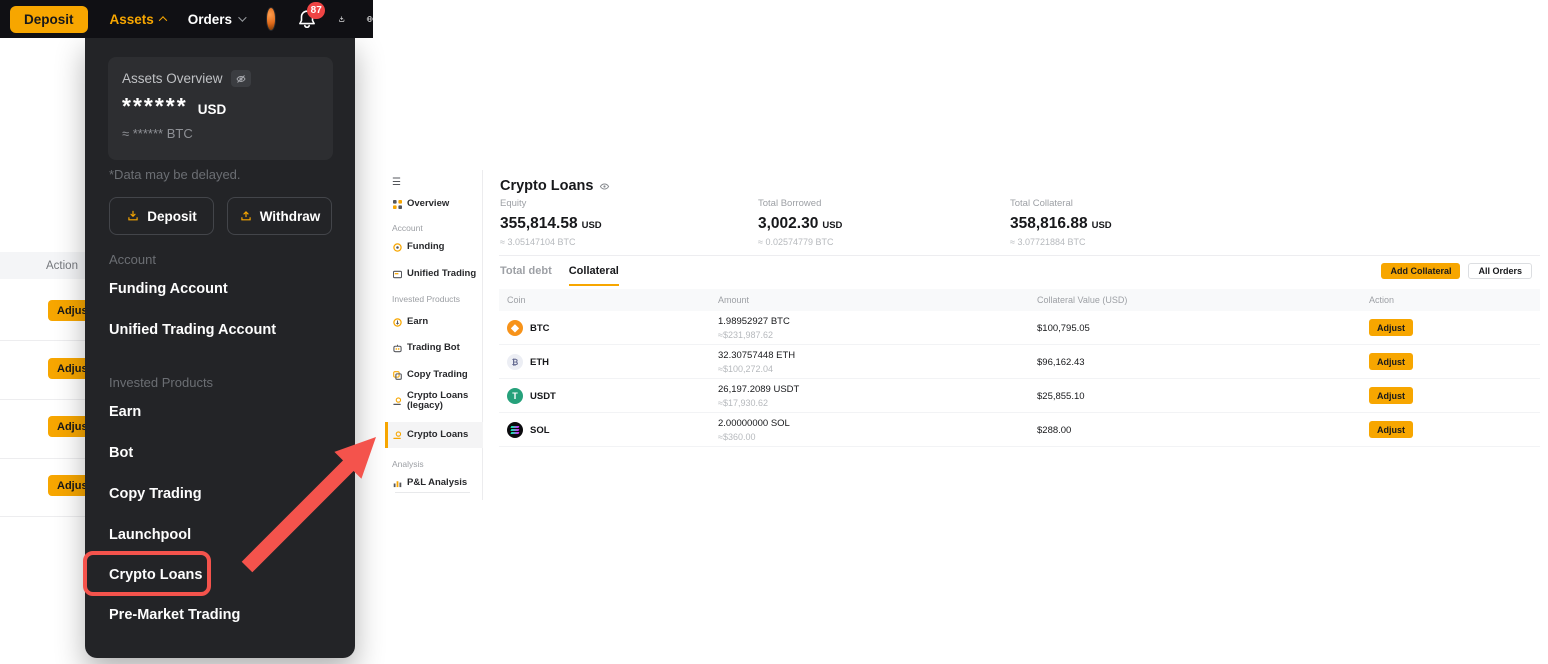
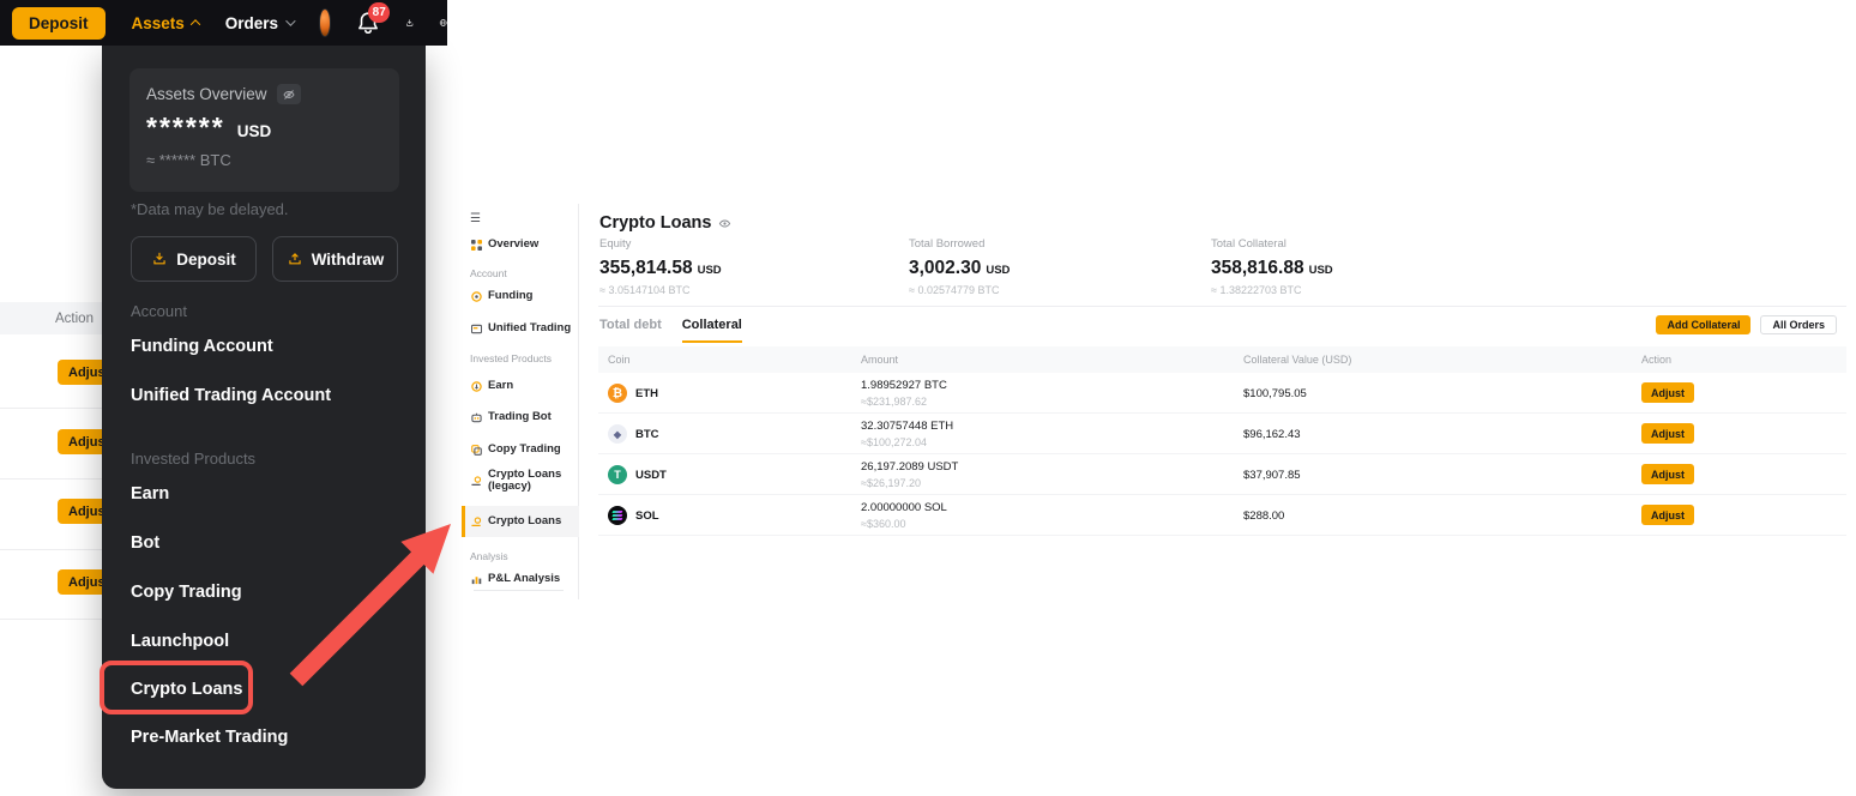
  Action
  Deposit
  Assets
  Orders
  87
  Assets Overview
  ******
  USD
  ≈ ****** BTC
  *Data may be delayed.
  Deposit
  Withdraw
  Account
  Funding Account
  Unified Trading Account
  Invested Products
  Earn
  Bot
  Copy Trading
  Launchpool
  Crypto Loans
  Pre-Market Trading
  ☰
  Overview
  Account
  Funding
  Unified Trading
  Invested Products
  Earn
  Trading Bot
  Copy Trading
  Crypto Loans (legacy)
  Crypto Loans
  Analysis
  P&L Analysis
  Crypto Loans
  Equity
  355,814.58
  USD
  ≈ 3.05147104 BTC
  Total Borrowed
  3,002.30
  USD
  ≈ 0.02574779 BTC
  Total Collateral
  358,816.88
  USD
- ≈ 3.07721884 BTC
+ ≈ 1.38222703 BTC
  Total debt
  Collateral
  Add Collateral
  All Orders
  Coin
  Amount
  Collateral Value (USD)
  Action
- ◆
+ ₿
- BTC
+ ETH
  1.98952927 BTC
  ≈$231,987.62
  $100,795.05
  Adjust
- ₿
+ ◆
- ETH
+ BTC
  32.30757448 ETH
  ≈$100,272.04
  $96,162.43
  Adjust
  T
  USDT
  26,197.2089 USDT
- ≈$17,930.62
+ ≈$26,197.20
- $25,855.10
+ $37,907.85
  Adjust
  SOL
  2.00000000 SOL
  ≈$360.00
  $288.00
  Adjust
